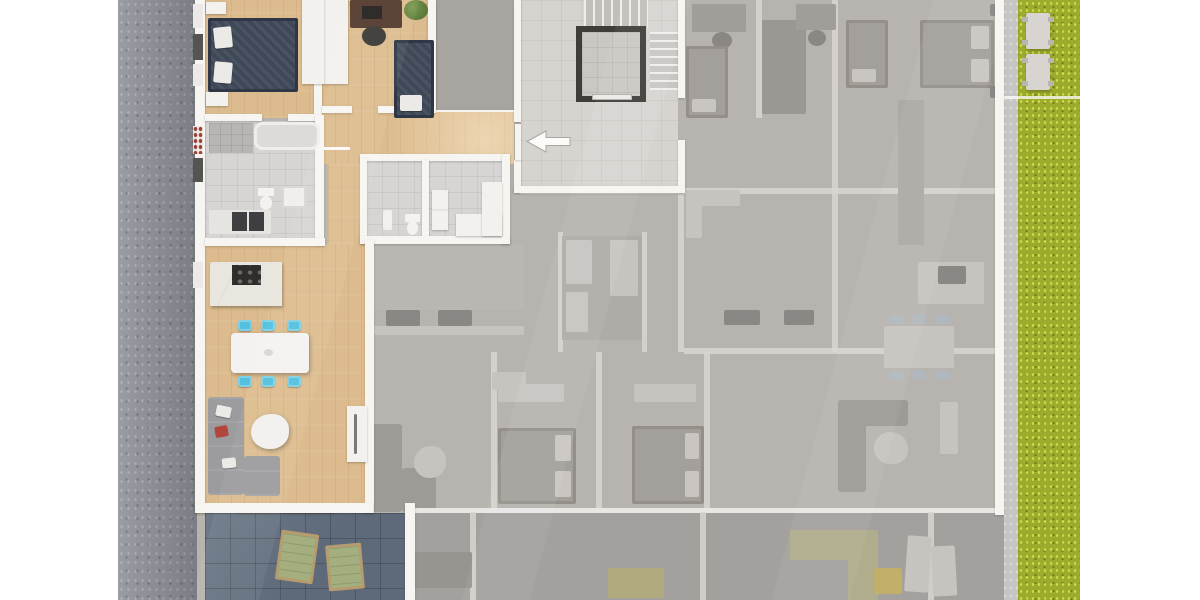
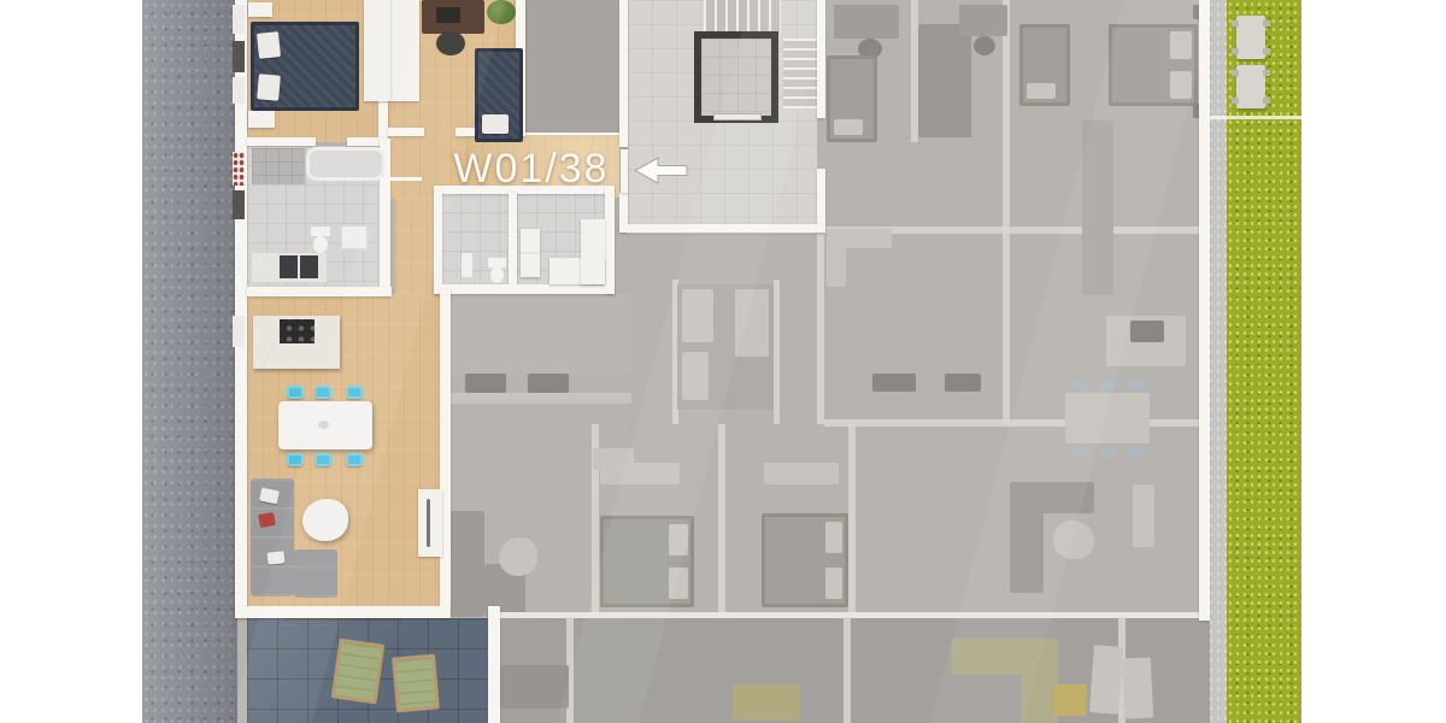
+ W01/38
